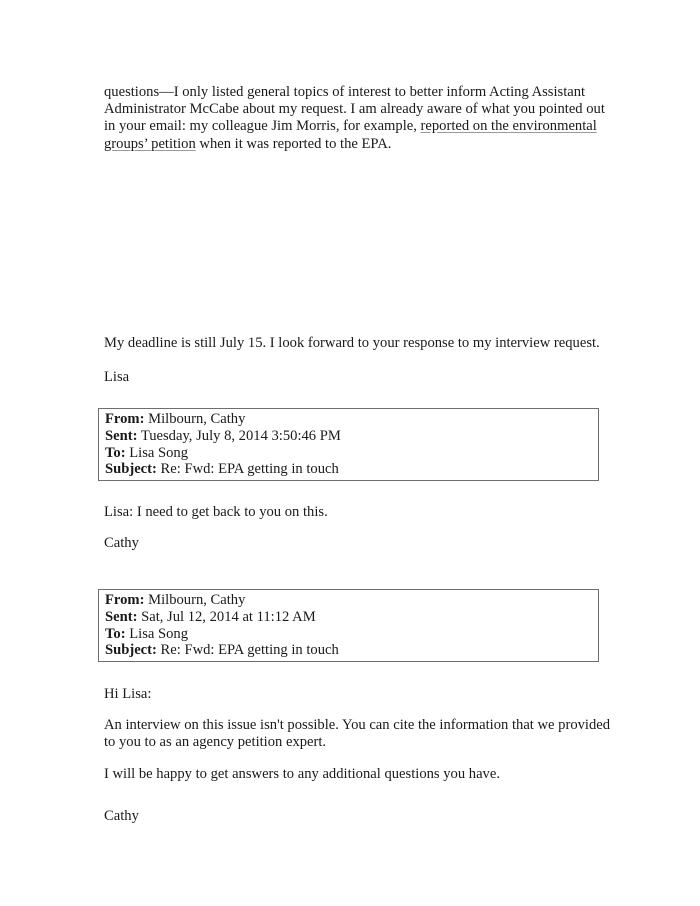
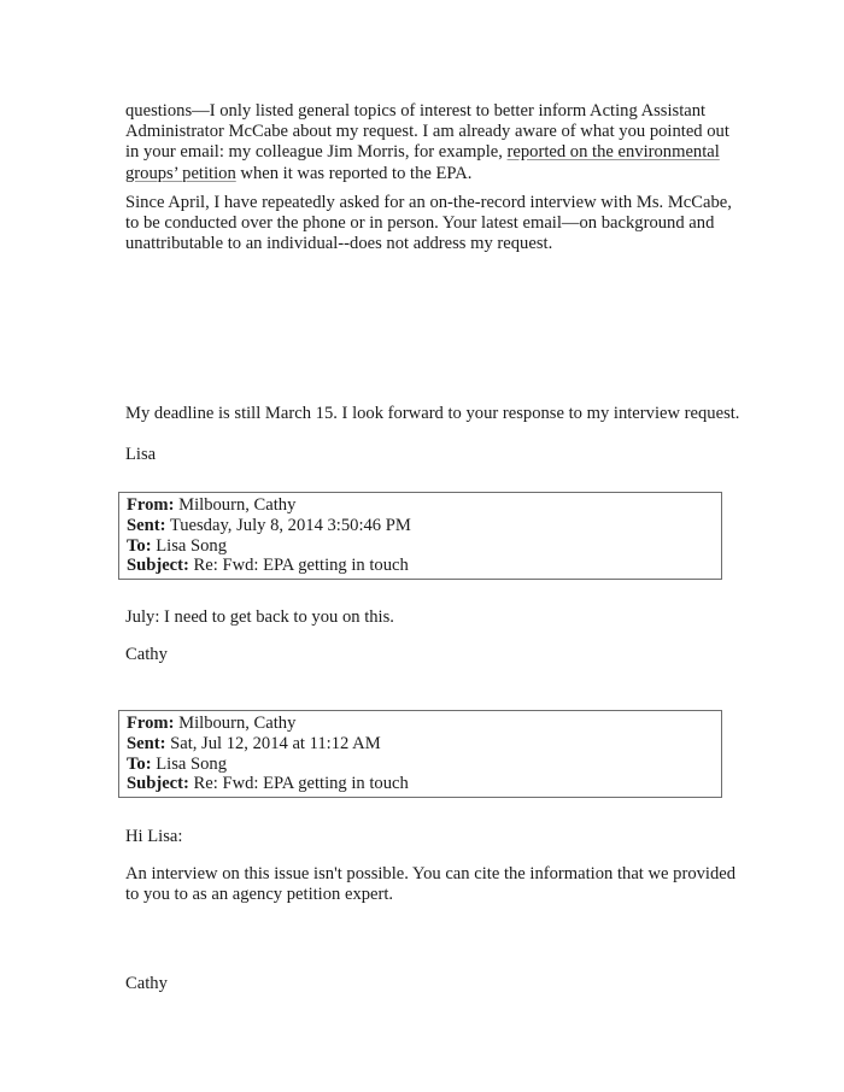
  questions—I only listed general topics of interest to better inform Acting Assistant Administrator McCabe about my request. I am already aware of what you pointed out in your email: my colleague Jim Morris, for example, reported on the environmental groups’ petition when it was reported to the EPA.
+ Since April, I have repeatedly asked for an on-the-record interview with Ms. McCabe, to be conducted over the phone or in person. Your latest email—on background and unattributable to an individual--does not address my request.
- My deadline is still July 15. I look forward to your response to my interview request.
+ My deadline is still March 15. I look forward to your response to my interview request.
  Lisa
  From: Milbourn, Cathy
  Sent: Tuesday, July 8, 2014 3:50:46 PM
  To: Lisa Song
  Subject: Re: Fwd: EPA getting in touch
- Lisa: I need to get back to you on this.
+ July: I need to get back to you on this.
  Cathy
  From: Milbourn, Cathy
  Sent: Sat, Jul 12, 2014 at 11:12 AM
  To: Lisa Song
  Subject: Re: Fwd: EPA getting in touch
  Hi Lisa:
  An interview on this issue isn't possible. You can cite the information that we provided to you to as an agency petition expert.
- I will be happy to get answers to any additional questions you have.
  Cathy
